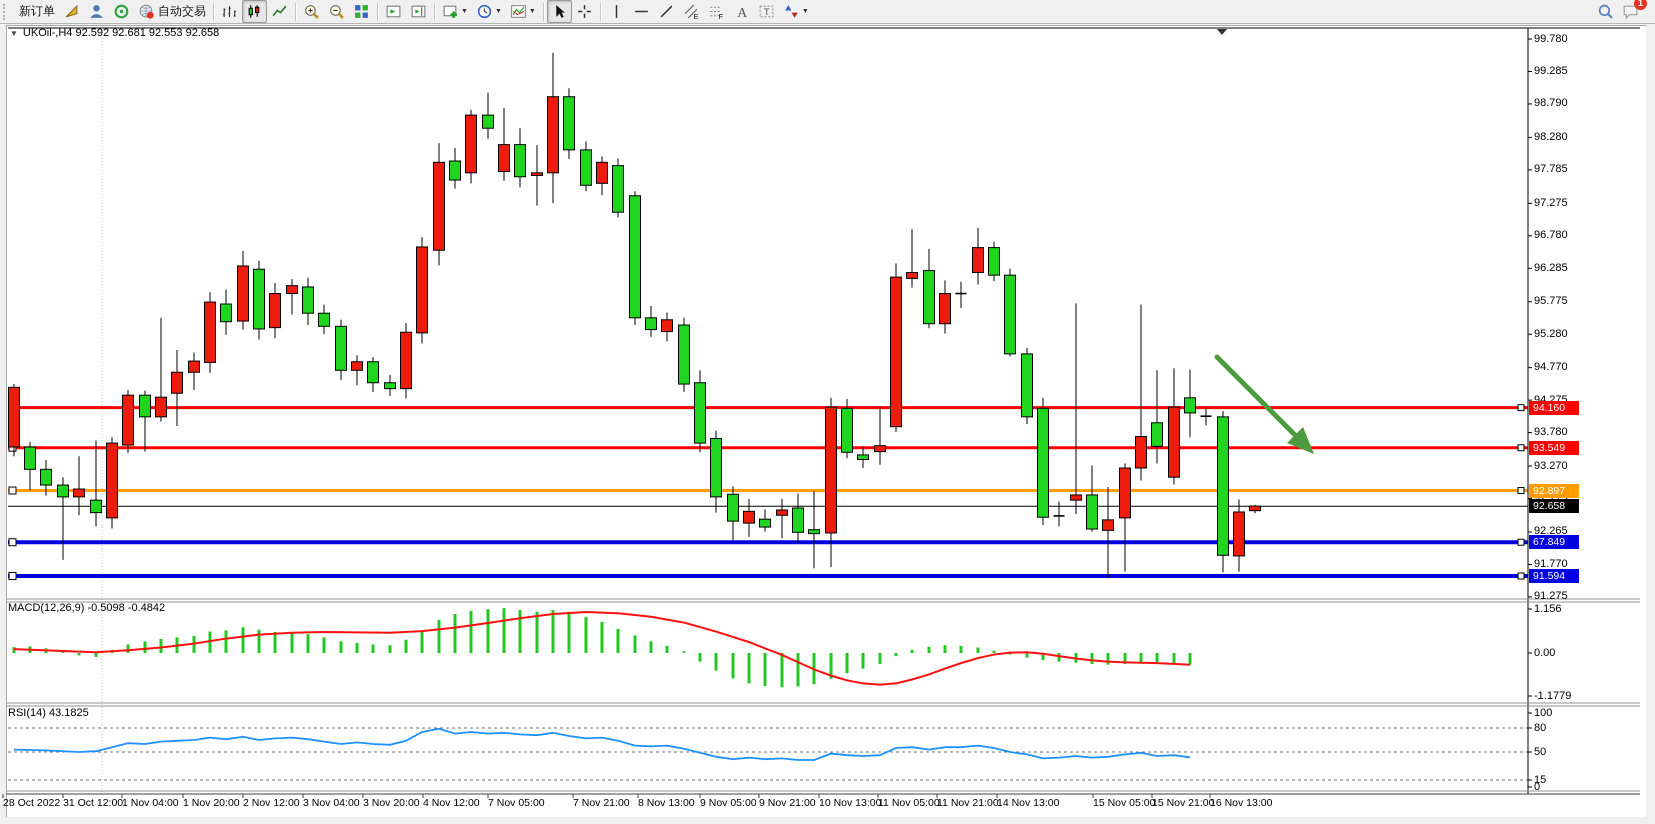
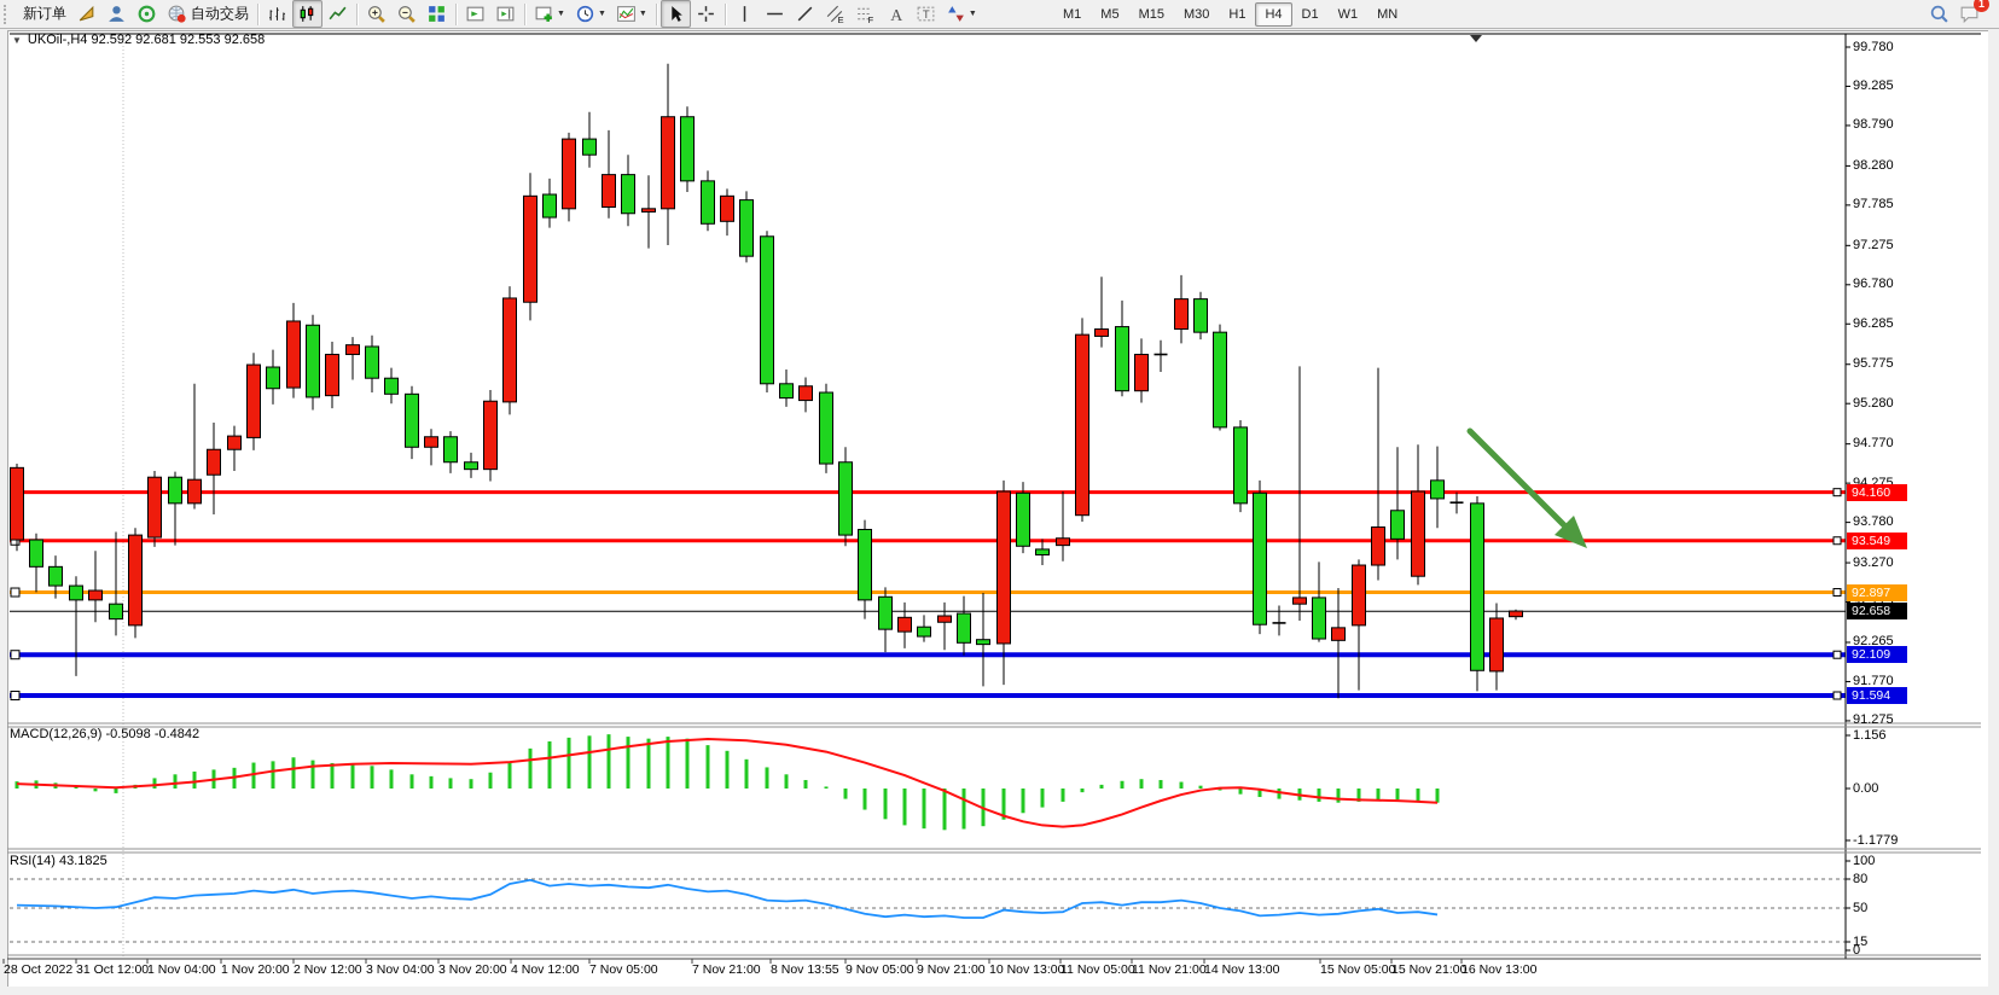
  新订单
  自动交易
  E
  F
  A
  T
+ M1
+ M5
+ M15
+ M30
+ H1
+ H4
+ D1
+ W1
+ MN
  1
  ▼
  UKOil-,H4 92.592 92.681 92.553 92.658
  MACD(12,26,9) -0.5098 -0.4842
  RSI(14) 43.1825
  99.780
  99.285
  98.790
  98.280
  97.785
  97.275
  96.780
  96.285
  95.775
  95.280
  94.770
  94.275
  93.780
  93.270
  92.775
  92.265
  91.770
  91.275
  1.156
  0.00
  -1.1779
  100
  80
  50
  15
  0
  94.160
  93.549
  92.897
- 67.849
+ 92.109
  91.594
  92.658
  28 Oct 2022
  31 Oct 12:00
  1 Nov 04:00
  1 Nov 20:00
  2 Nov 12:00
  3 Nov 04:00
  3 Nov 20:00
  4 Nov 12:00
  7 Nov 05:00
  7 Nov 21:00
- 8 Nov 13:00
+ 8 Nov 13:55
  9 Nov 05:00
  9 Nov 21:00
  10 Nov 13:00
  11 Nov 05:00
  11 Nov 21:00
  14 Nov 13:00
  15 Nov 05:00
  15 Nov 21:00
  16 Nov 13:00
